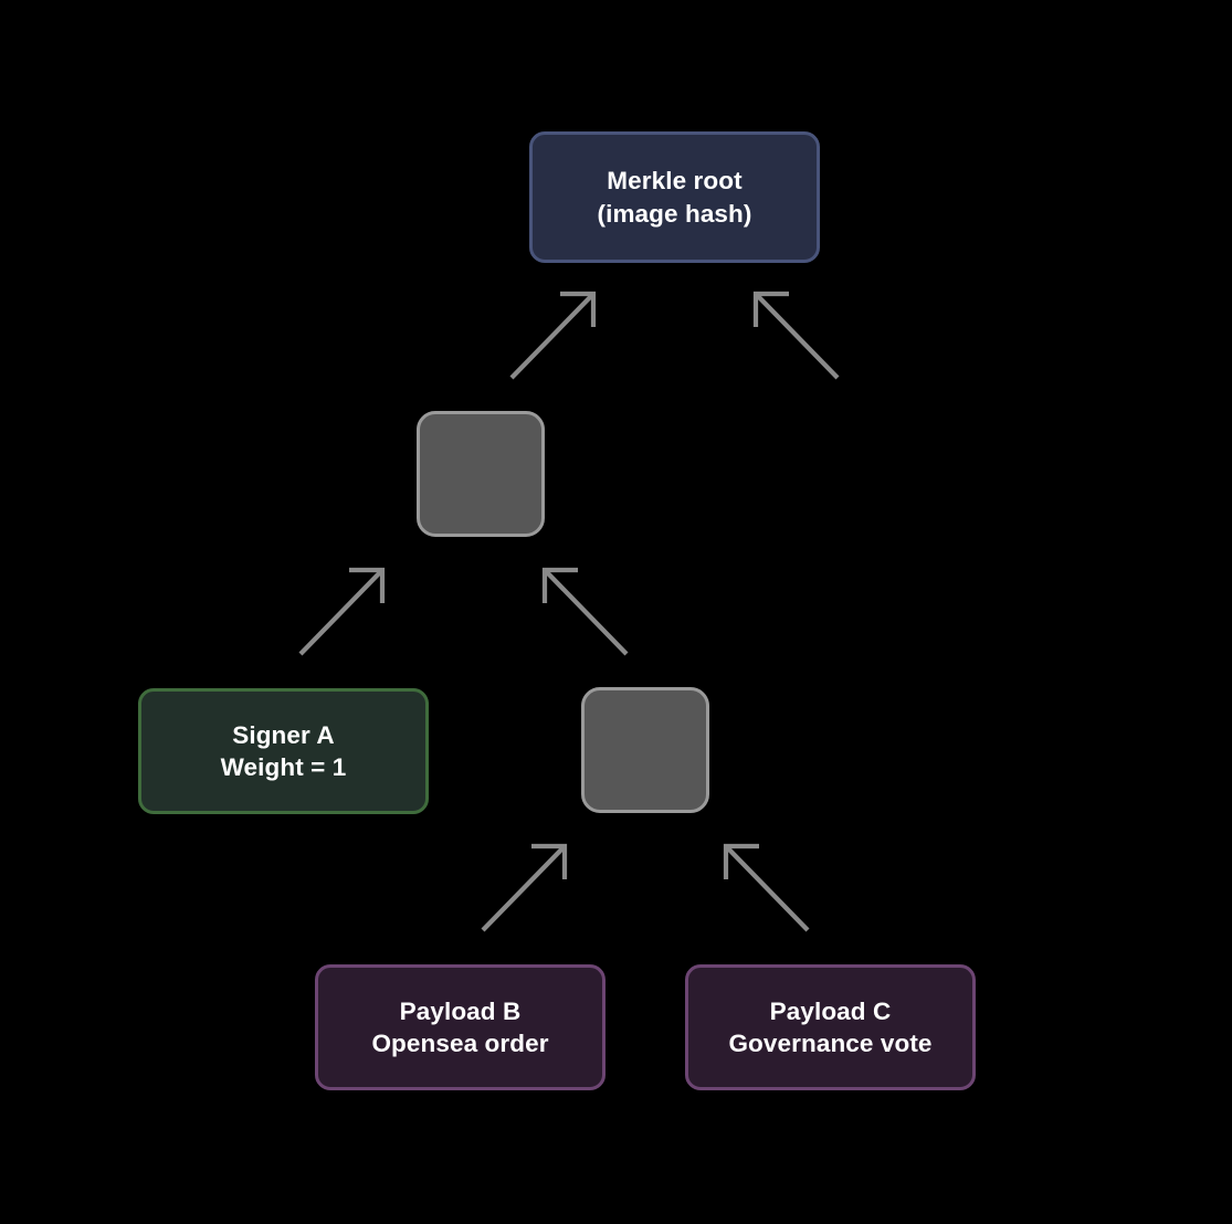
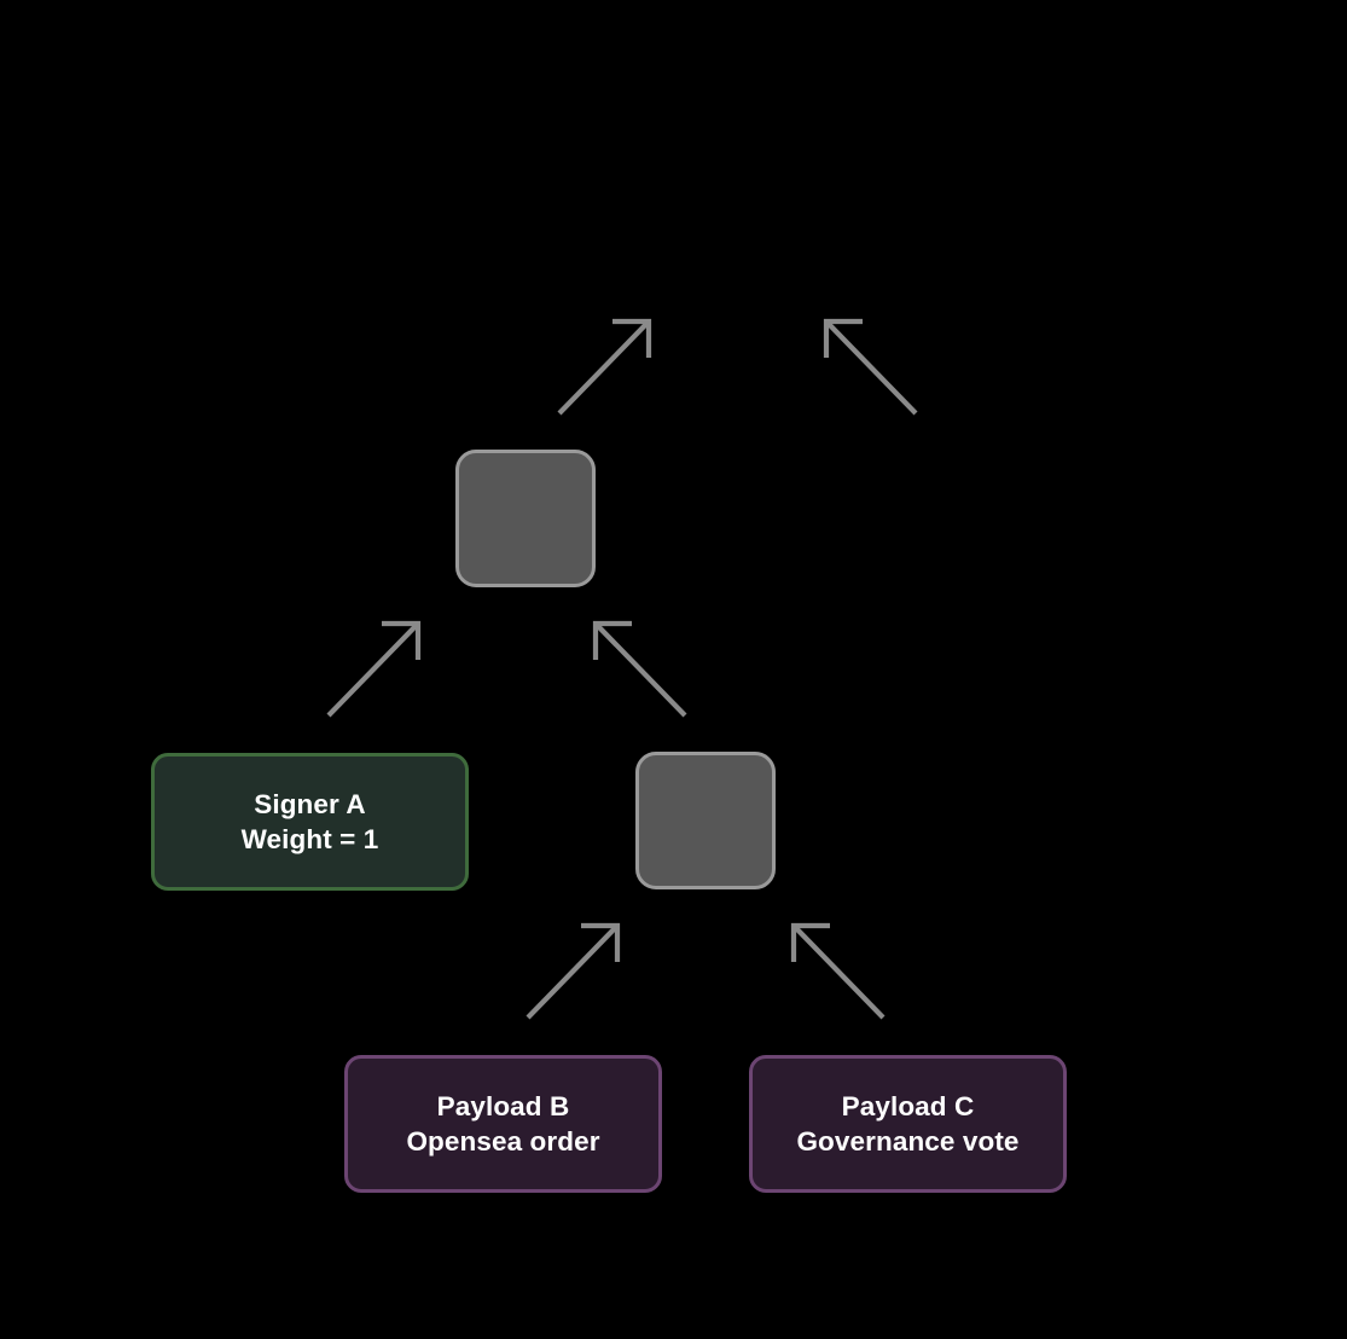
- Merkle root
- (image hash)
  Signer A
  Weight = 1
  Payload B
  Opensea order
  Payload C
  Governance vote
